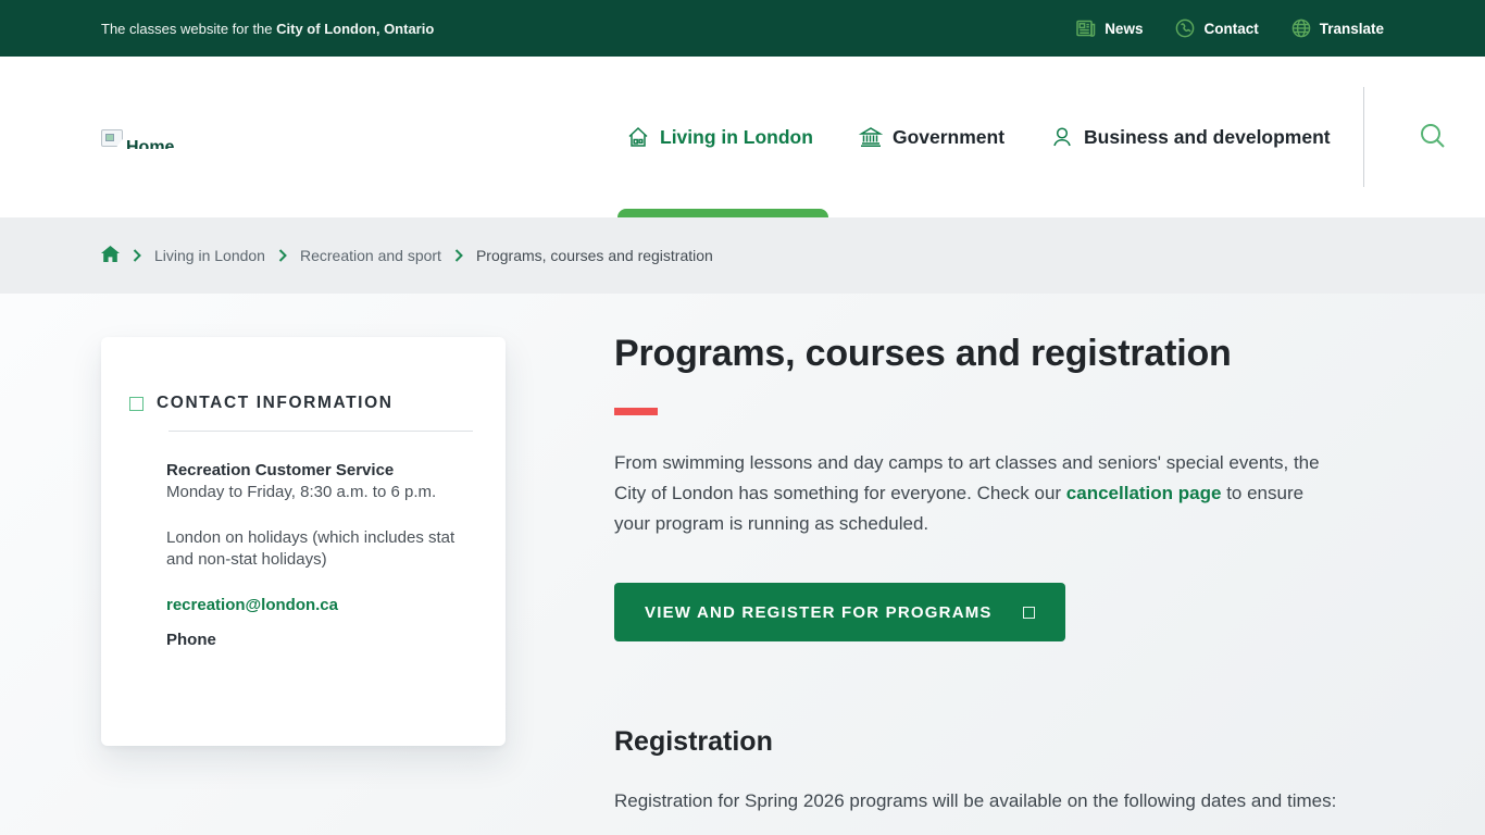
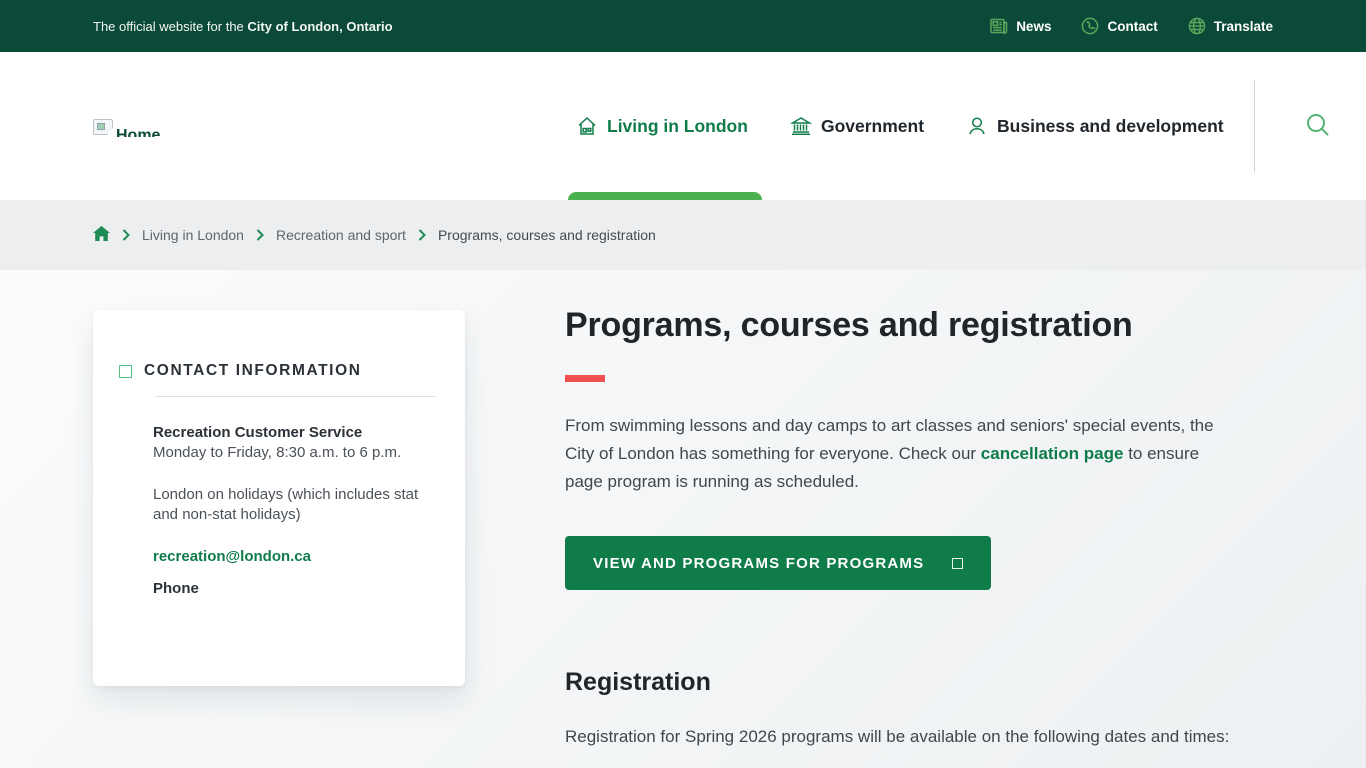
- The classes website for the City of London, Ontario
+ The official website for the City of London, Ontario
  News
  Contact
  Translate
  Home
  Living in London
  Government
  Business and development
  Living in London
  Recreation and sport
  Programs, courses and registration
  CONTACT INFORMATION
  Recreation Customer Service
  Monday to Friday, 8:30 a.m. to 6 p.m.
  London on holidays (which includes stat and non-stat holidays)
  recreation@london.ca
  Phone
  Programs, courses and registration
- From swimming lessons and day camps to art classes and seniors' special events, the City of London has something for everyone. Check our cancellation page to ensure your program is running as scheduled.
+ From swimming lessons and day camps to art classes and seniors' special events, the City of London has something for everyone. Check our cancellation page to ensure page program is running as scheduled.
- VIEW AND REGISTER FOR PROGRAMS
+ VIEW AND PROGRAMS FOR PROGRAMS
  Registration
  Registration for Spring 2026 programs will be available on the following dates and times:
